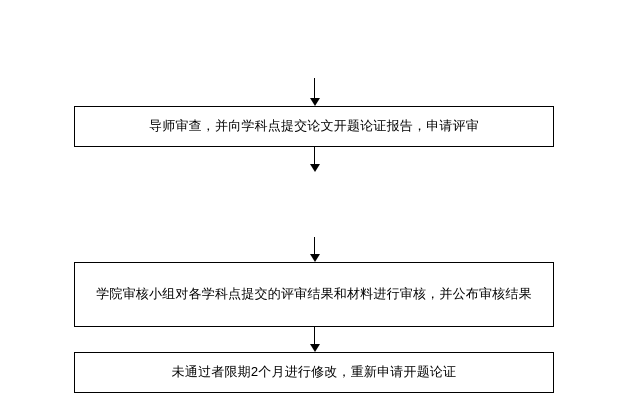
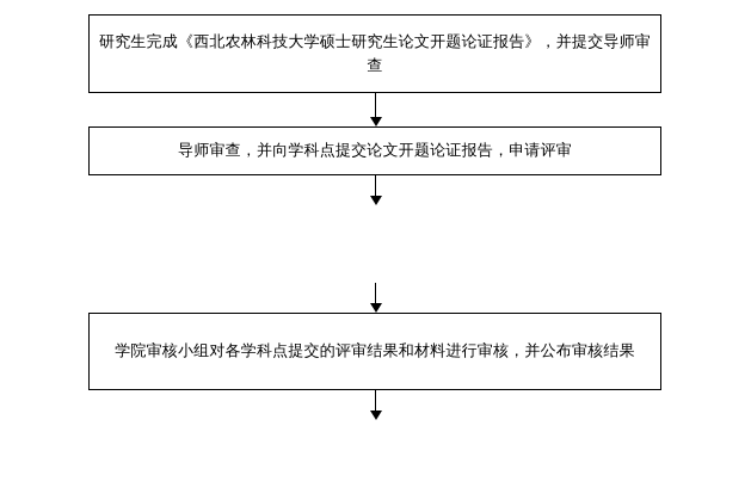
+ 研究生完成《西北农林科技大学硕士研究生论文开题论证报告》，并提交导师审查
  导师审查，并向学科点提交论文开题论证报告，申请评审
  学院审核小组对各学科点提交的评审结果和材料进行审核，并公布审核结果
- 未通过者限期2个月进行修改，重新申请开题论证
